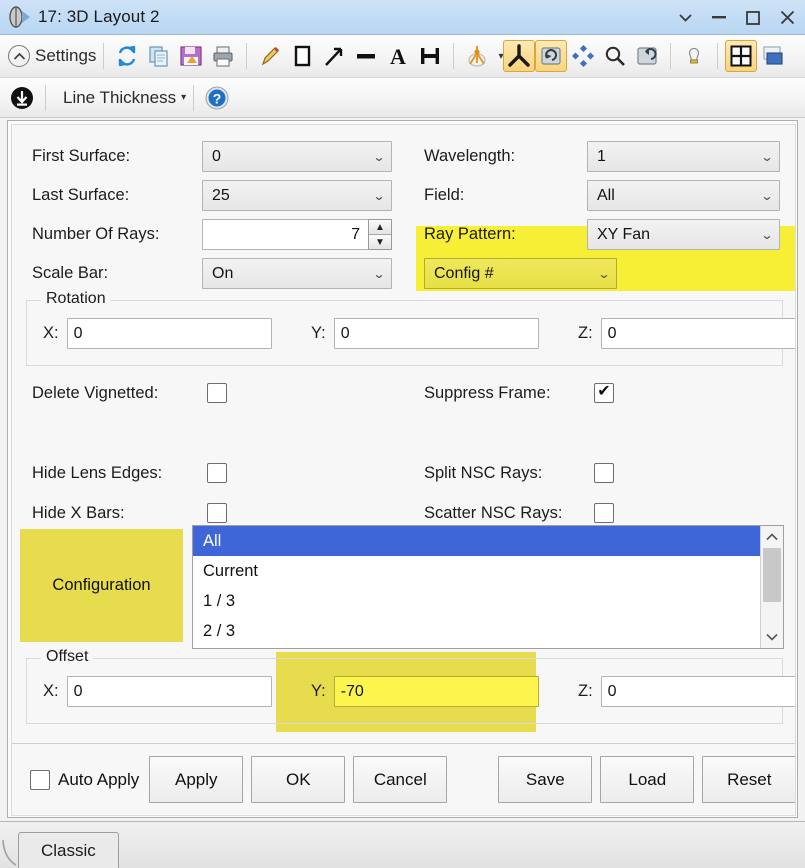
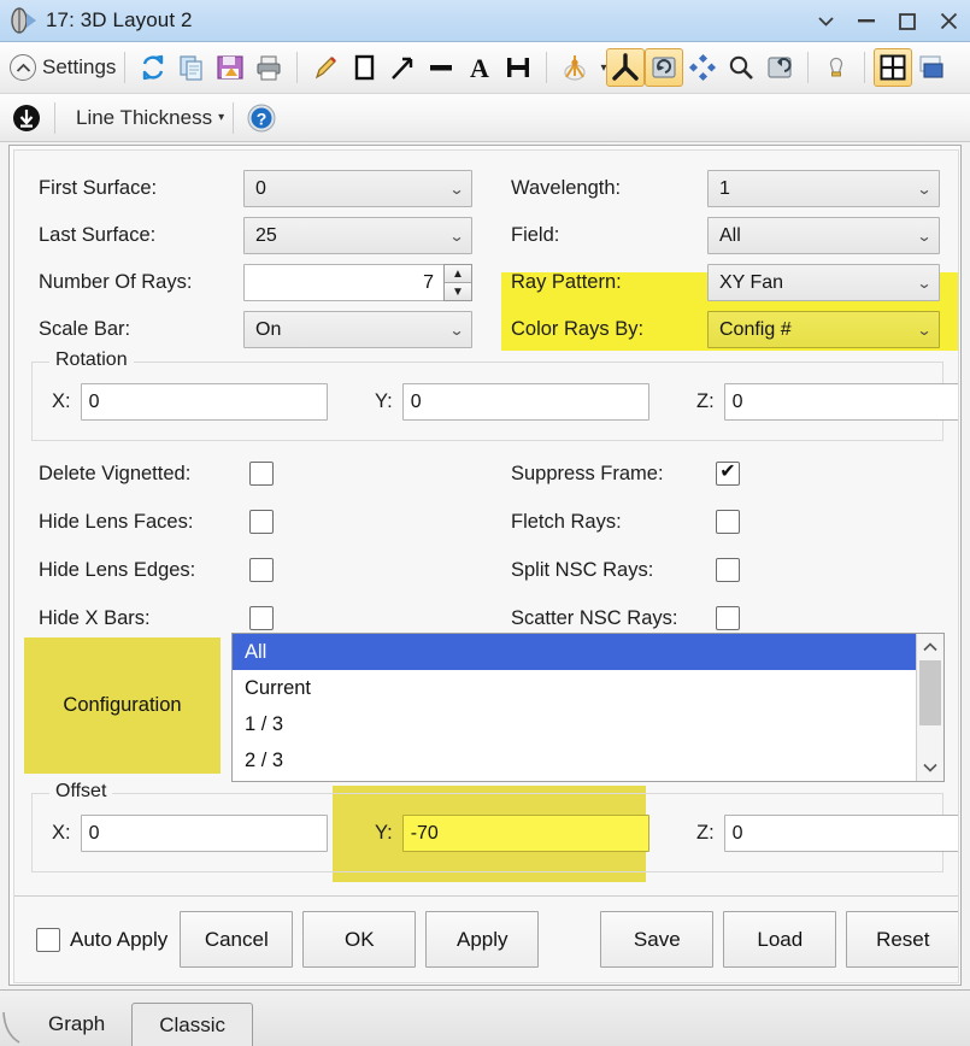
  17: 3D Layout 2
  Settings
  A
  ▾
  Line Thickness
  ▾
  ?
  First Surface:
  0
  ⌄
  Last Surface:
  25
  ⌄
  Number Of Rays:
  7
  ▲
  ▼
  Scale Bar:
  On
  ⌄
  Wavelength:
  1
  ⌄
  Field:
  All
  ⌄
  Ray Pattern:
  XY Fan
  ⌄
+ Color Rays By:
  Config #
  ⌄
  Rotation
  X:
  0
  Y:
  0
  Z:
  0
  Delete Vignetted:
+ Hide Lens Faces:
  Hide Lens Edges:
  Hide X Bars:
  Suppress Frame:
+ Fletch Rays:
  Split NSC Rays:
  Scatter NSC Rays:
  Configuration
  All
  Current
  1 / 3
  2 / 3
  Offset
  X:
  0
  Y:
  -70
  Z:
  0
  Auto Apply
- Apply
+ Cancel
  OK
- Cancel
+ Apply
  Save
  Load
  Reset
+ Graph
  Classic
